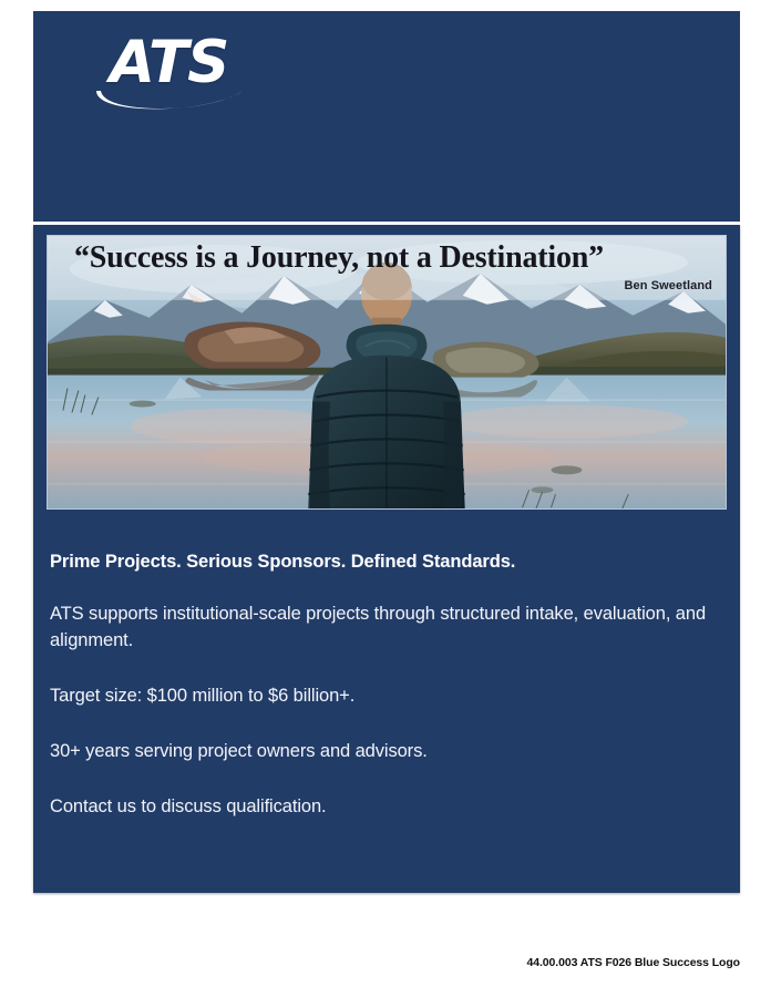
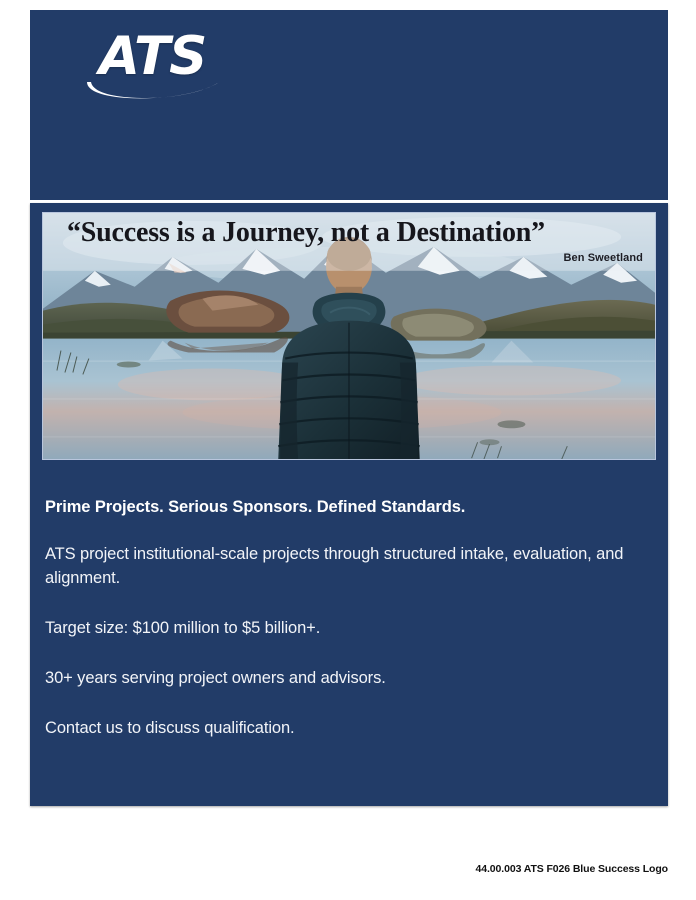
  ATS
  “Success is a Journey, not a Destination”
  Ben Sweetland
  Prime Projects. Serious Sponsors. Defined Standards.
- ATS supports institutional-scale projects through structured intake, evaluation, and alignment.
+ ATS project institutional-scale projects through structured intake, evaluation, and alignment.
- Target size: $100 million to $6 billion+.
+ Target size: $100 million to $5 billion+.
  30+ years serving project owners and advisors.
  Contact us to discuss qualification.
  44.00.003 ATS F026 Blue Success Logo
